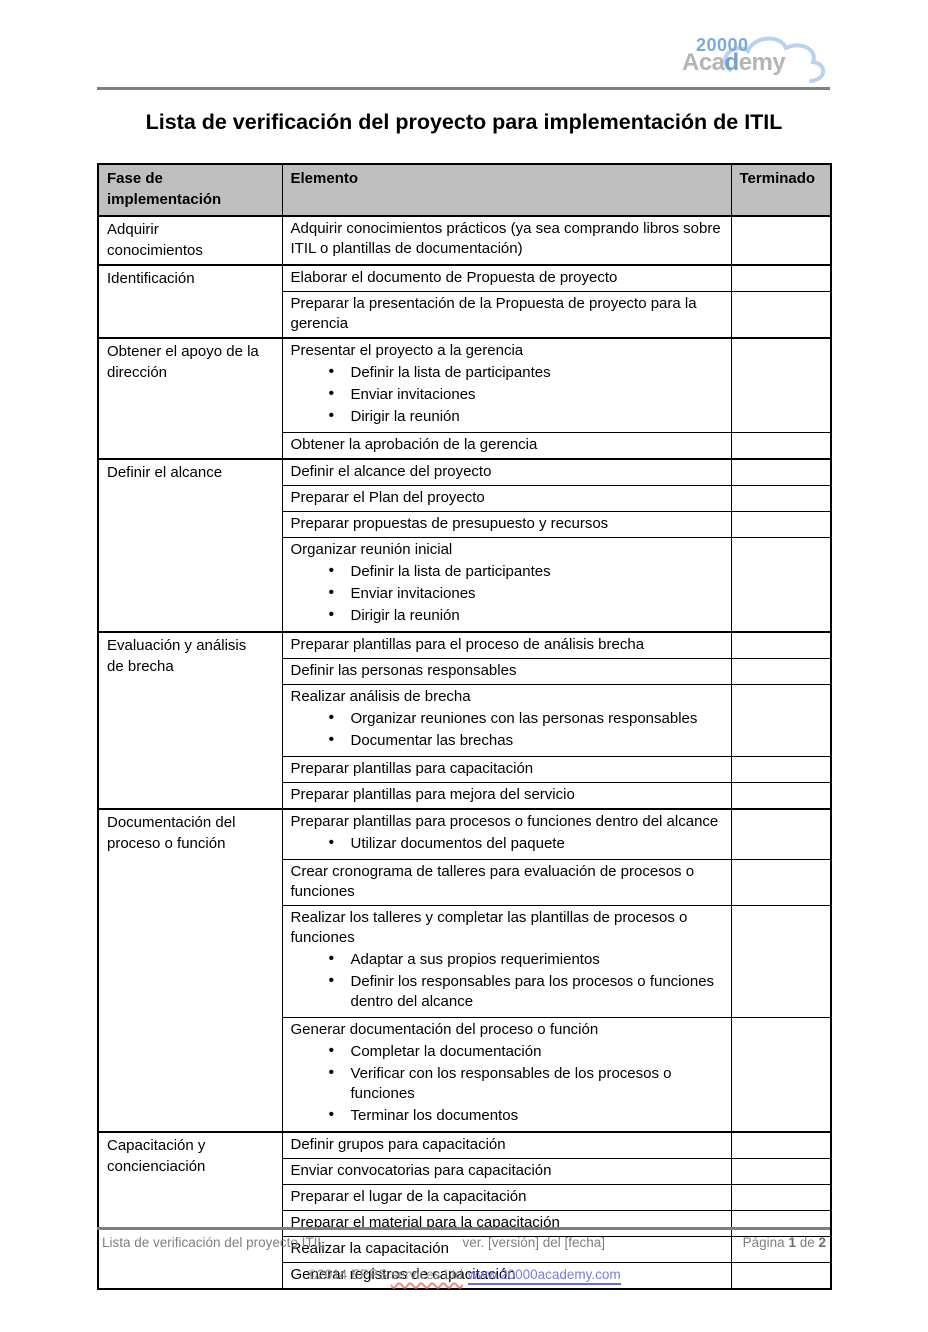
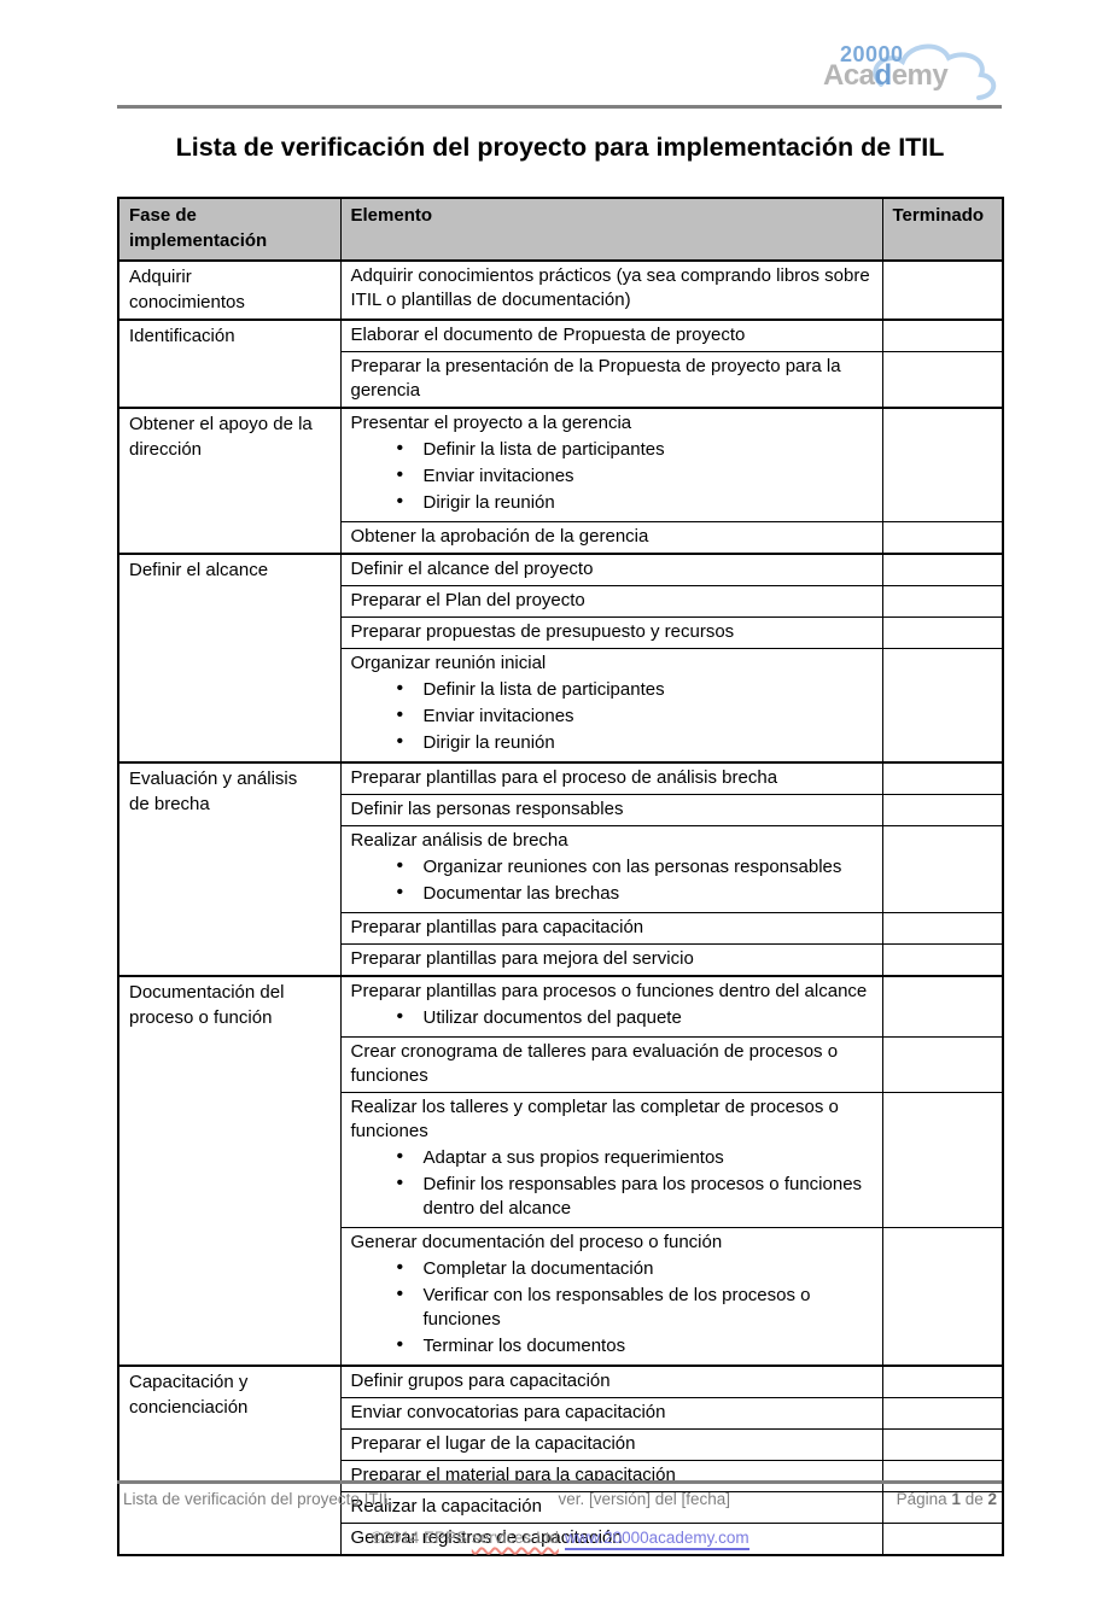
  20000
  Academy
  Lista de verificación del proyecto para implementación de ITIL
  Fase de implementación	Elemento	Terminado
  Adquirir conocimientos	Adquirir conocimientos prácticos (ya sea comprando libros sobre ITIL o plantillas de documentación)
  Identificación	Elaborar el documento de Propuesta de proyecto
  Preparar la presentación de la Propuesta de proyecto para la gerencia
  Obtener el apoyo de la dirección	Presentar el proyecto a la gerenciaDefinir la lista de participantesEnviar invitacionesDirigir la reunión
  Obtener la aprobación de la gerencia
  Definir el alcance	Definir el alcance del proyecto
  Preparar el Plan del proyecto
  Preparar propuestas de presupuesto y recursos
  Organizar reunión inicialDefinir la lista de participantesEnviar invitacionesDirigir la reunión
  Evaluación y análisis de brecha	Preparar plantillas para el proceso de análisis brecha
  Definir las personas responsables
  Realizar análisis de brechaOrganizar reuniones con las personas responsablesDocumentar las brechas
  Preparar plantillas para capacitación
  Preparar plantillas para mejora del servicio
  Documentación del proceso o función	Preparar plantillas para procesos o funciones dentro del alcanceUtilizar documentos del paquete
  Crear cronograma de talleres para evaluación de procesos o funciones
- Realizar los talleres y completar las plantillas de procesos o funcionesAdaptar a sus propios requerimientosDefinir los responsables para los procesos o funciones dentro del alcance
+ Realizar los talleres y completar las completar de procesos o funcionesAdaptar a sus propios requerimientosDefinir los responsables para los procesos o funciones dentro del alcance
  Generar documentación del proceso o funciónCompletar la documentaciónVerificar con los responsables de los procesos o funcionesTerminar los documentos
  Capacitación y concienciación	Definir grupos para capacitación
  Enviar convocatorias para capacitación
  Preparar el lugar de la capacitación
  Preparar el material para la capacitación
  Realizar la capacitación
  Generar registros de capacitación
  Lista de verificación del proyecto ITIL
  ver. [versión] del [fecha]
  Página 1 de 2
  ©2014 EPPS services Ltd www.20000academy.com
